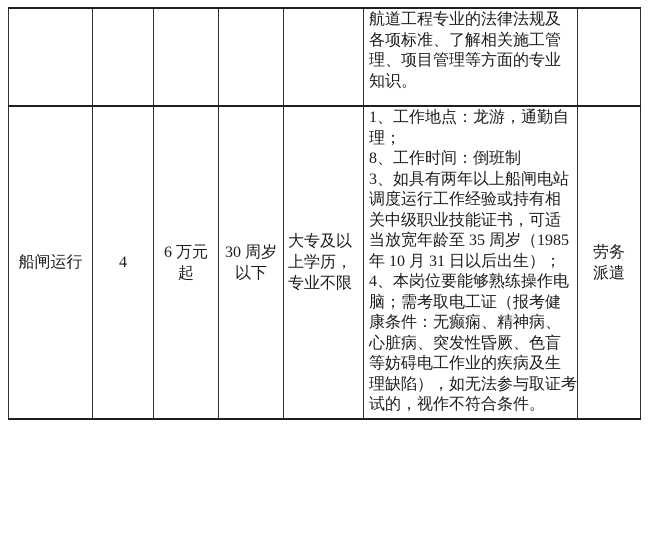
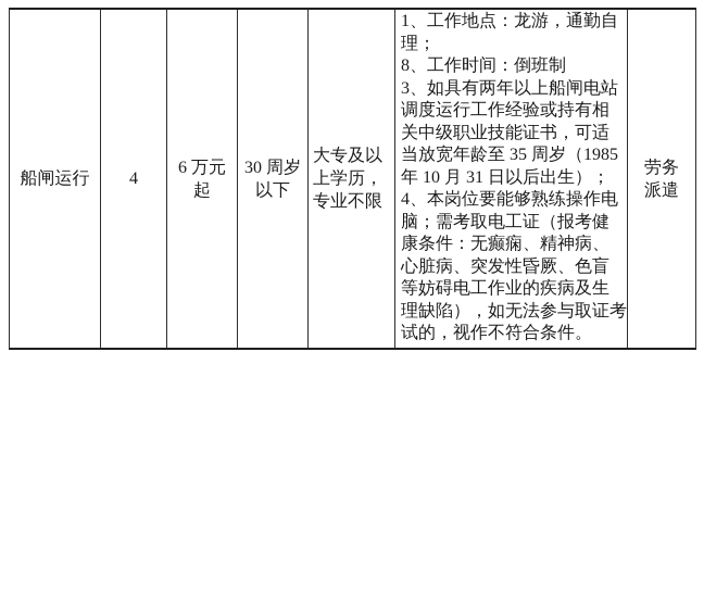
- 					航道工程专业的法律法规及 各项标准、了解相关施工管 理、项目管理等方面的专业 知识。
  船闸运行	4	6 万元 起	30 周岁 以下	大专及以 上学历， 专业不限	1、工作地点：龙游，通勤自 理； 8、工作时间：倒班制 3、如具有两年以上船闸电站 调度运行工作经验或持有相 关中级职业技能证书，可适 当放宽年龄至 35 周岁（1985 年 10 月 31 日以后出生）； 4、本岗位要能够熟练操作电 脑；需考取电工证（报考健 康条件：无癫痫、精神病、 心脏病、突发性昏厥、色盲 等妨碍电工作业的疾病及生 理缺陷），如无法参与取证考 试的，视作不符合条件。	劳务 派遣
